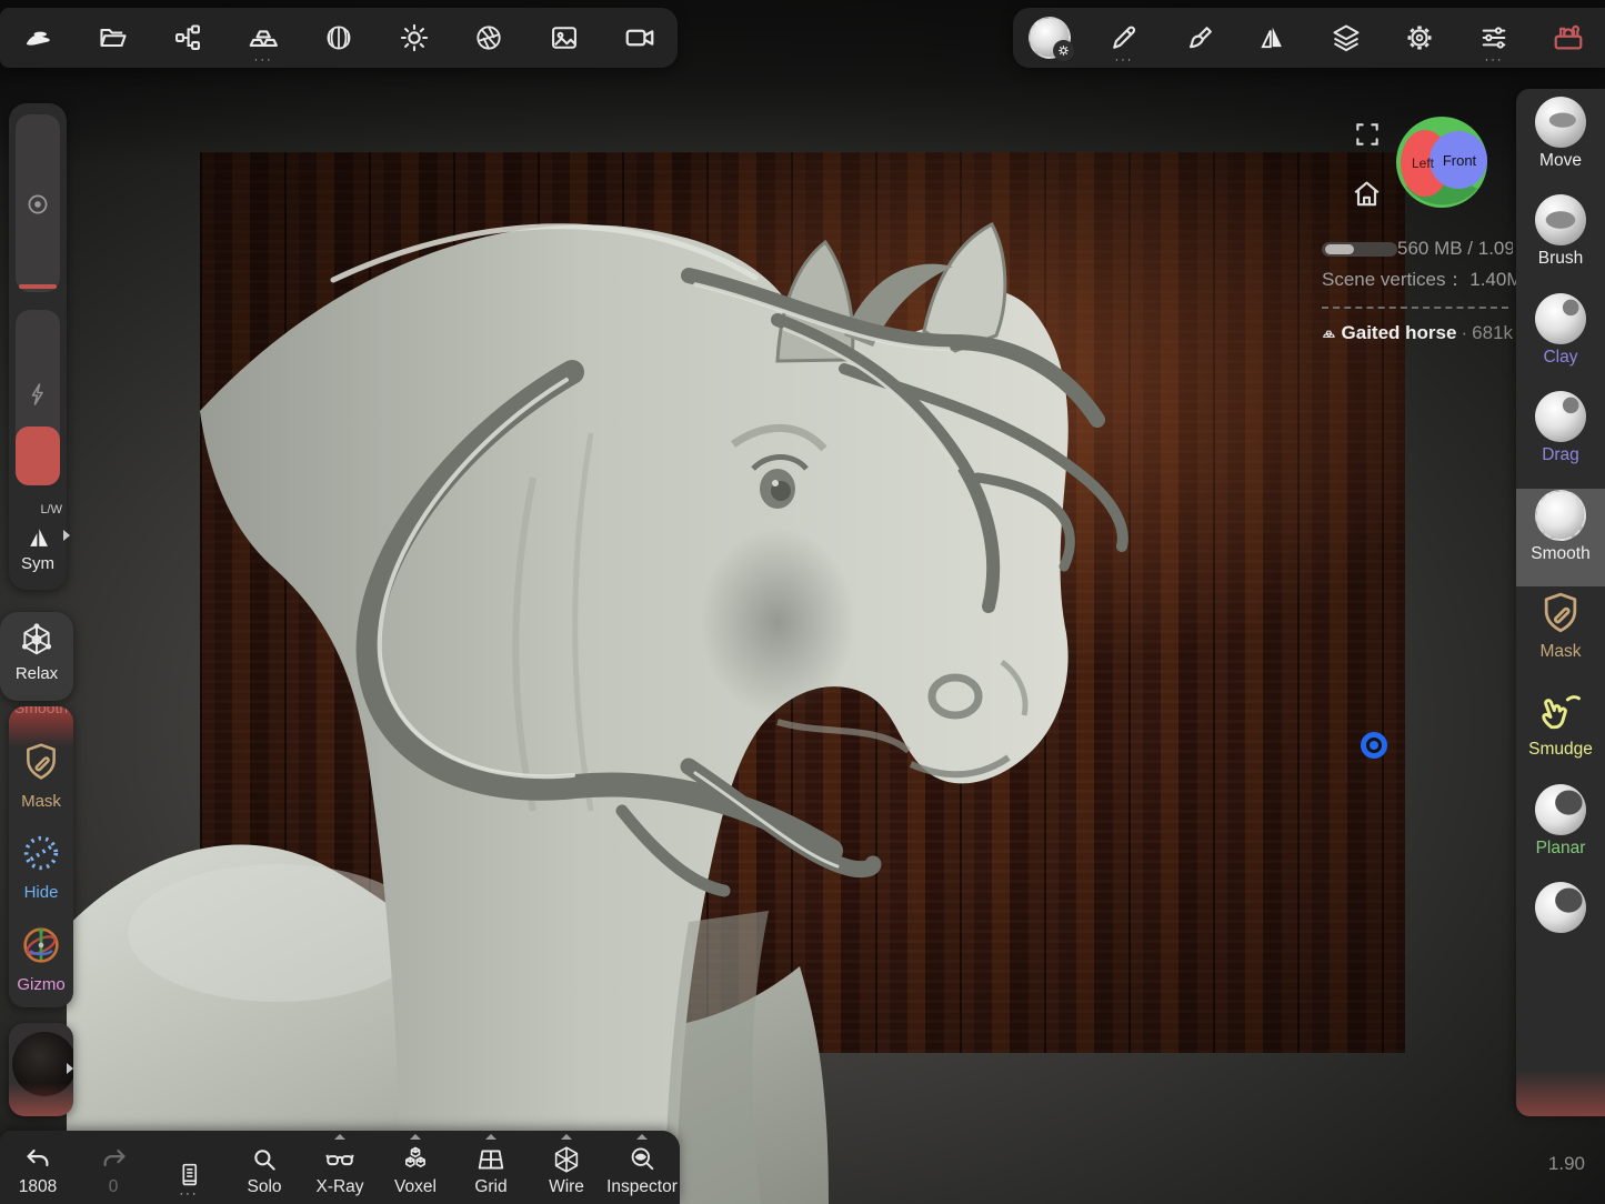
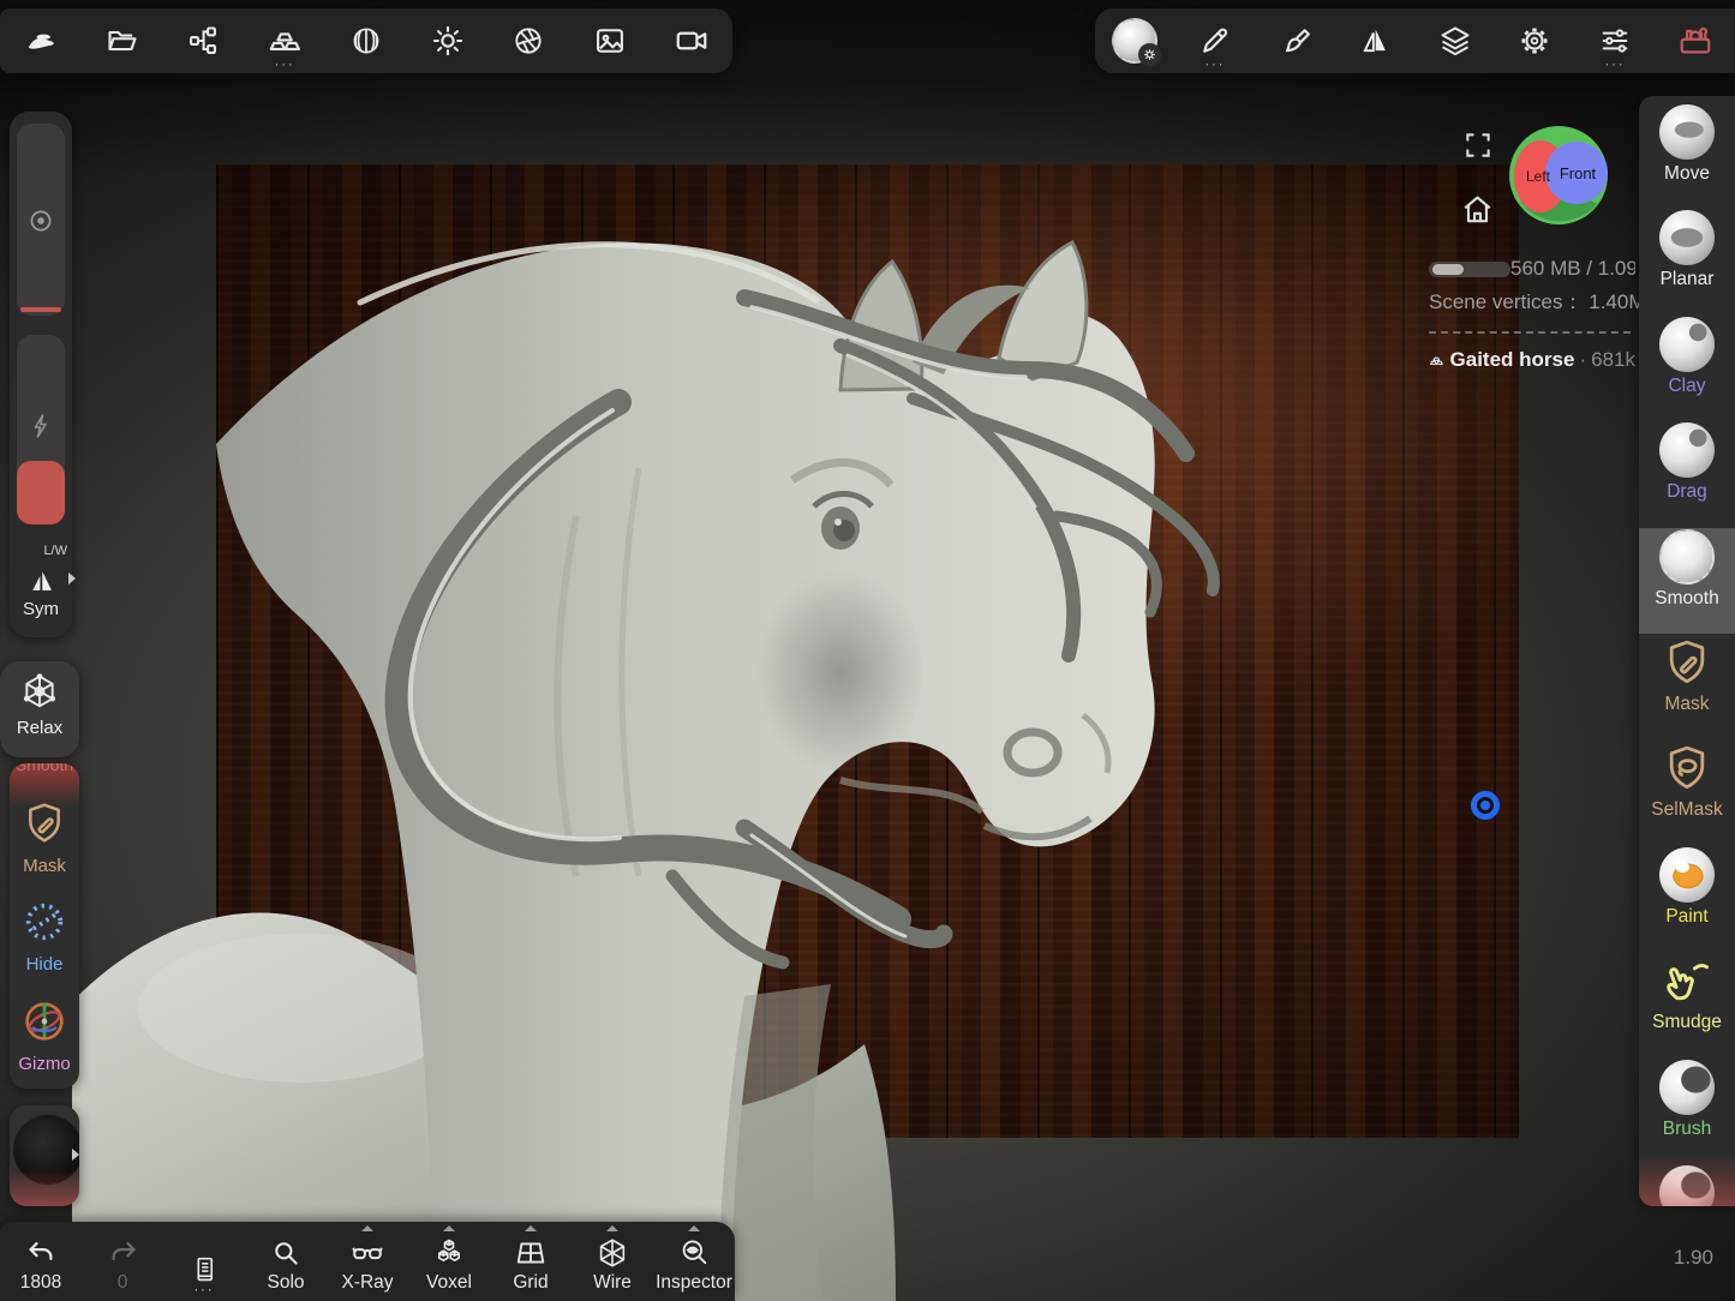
  ···
  ···
  ···
  Move
- Brush
+ Planar
  Clay
  Drag
  Smooth
  Mask
+ SelMask
+ Paint
  Smudge
- Planar
+ Brush
  L/W
  Sym
  Relax
  Smooth
  Mask
  Hide
  Gizmo
  1808
  0
  ···
  Solo
  X-Ray
  Voxel
  Grid
  Wire
  Inspector
  Left
  Front
  560 MB / 1.09
  Scene vertices： 1.40M
  Gaited horse
  ·
  681k
  1.90
